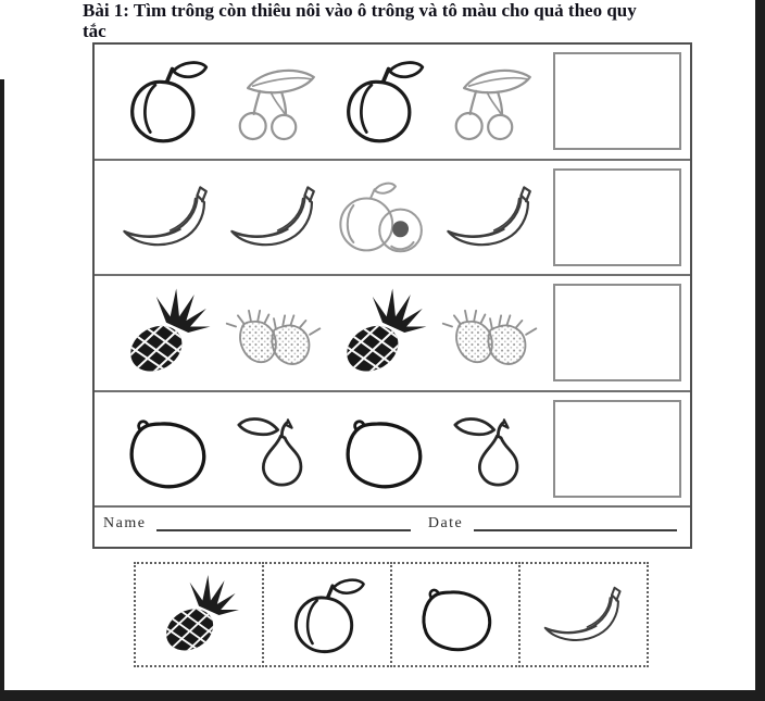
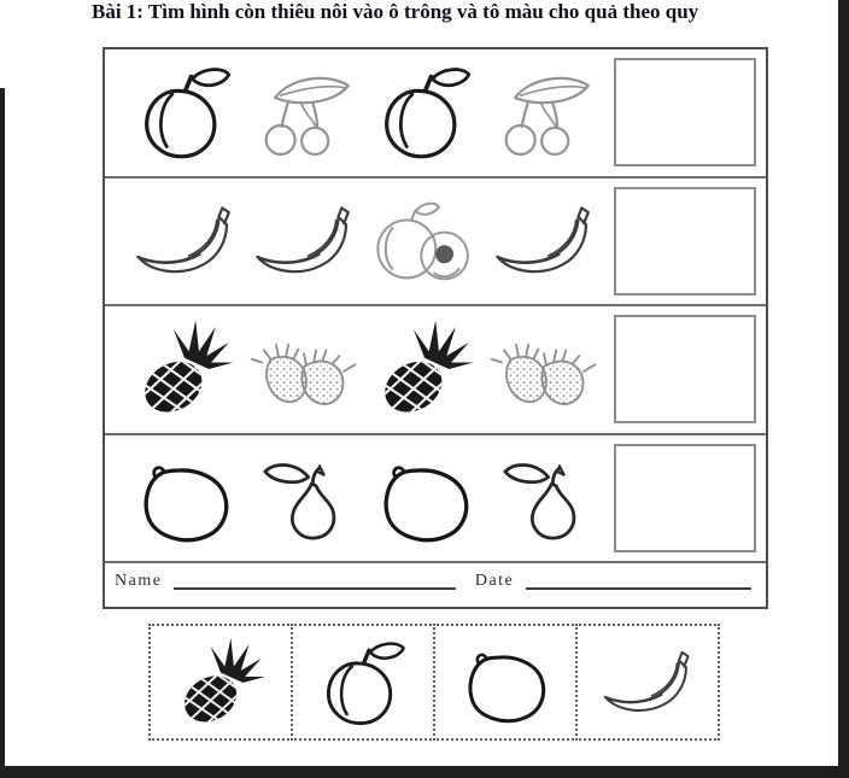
- Bài 1: Tìm trông còn thiêu nôi vào ô trông và tô màu cho quả theo quy
+ Bài 1: Tìm hình còn thiêu nôi vào ô trông và tô màu cho quả theo quy
- tắc
  Name
  Date
